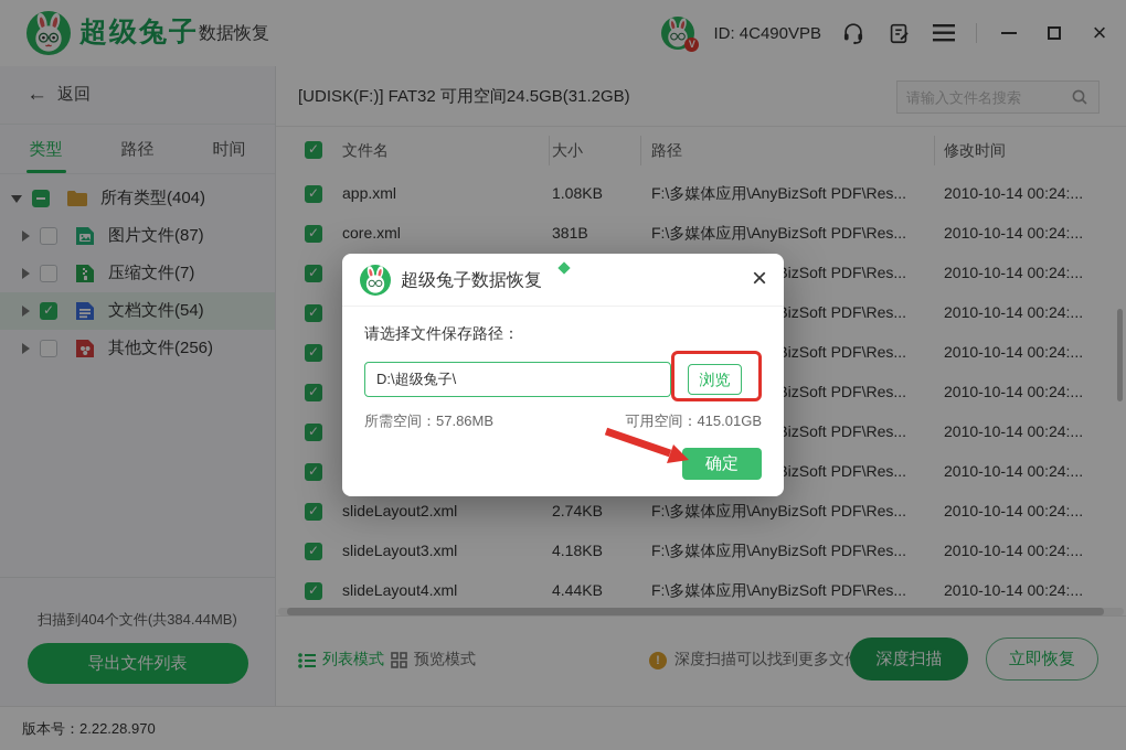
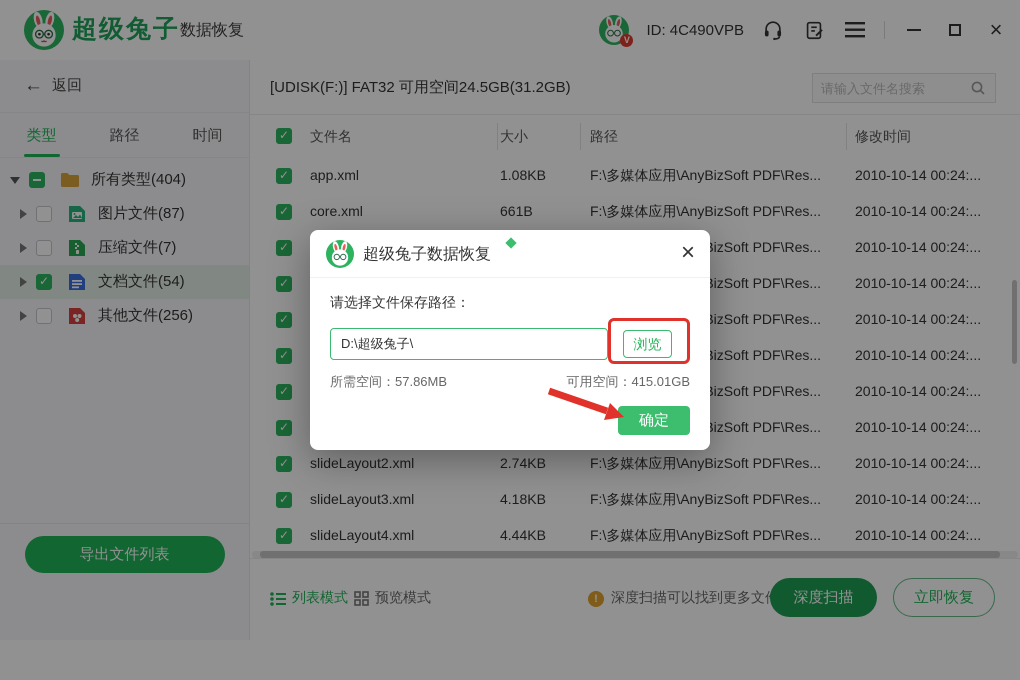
  超级兔子
  数据恢复
  V
  ID: 4C490VPB
  ×
  ←
  返回
  类型
  路径
  时间
  所有类型(404)
  图片文件(87)
  压缩文件(7)
  文档文件(54)
  其他文件(256)
- 扫描到404个文件(共384.44MB)
  导出文件列表
  [UDISK(F:)] FAT32 可用空间24.5GB(31.2GB)
  请输入文件名搜索
  文件名
  大小
  路径
  修改时间
  app.xml
  1.08KB
  F:\多媒体应用\AnyBizSoft PDF\Res...
  2010-10-14 00:24:...
  core.xml
- 381B
+ 661B
  F:\多媒体应用\AnyBizSoft PDF\Res...
  2010-10-14 00:24:...
  2010-10-14 00:24:...
  2010-10-14 00:24:...
  2010-10-14 00:24:...
  2010-10-14 00:24:...
  2010-10-14 00:24:...
  2010-10-14 00:24:...
  slideLayout2.xml
  2.74KB
  F:\多媒体应用\AnyBizSoft PDF\Res...
  2010-10-14 00:24:...
  slideLayout3.xml
  4.18KB
  F:\多媒体应用\AnyBizSoft PDF\Res...
  2010-10-14 00:24:...
  slideLayout4.xml
  4.44KB
  F:\多媒体应用\AnyBizSoft PDF\Res...
  2010-10-14 00:24:...
  列表模式
  预览模式
  !
  深度扫描可以找到更多文
  深度扫描
  立即恢复
- 版本号：2.22.28.970
  超级兔子数据恢复
  ×
  请选择文件保存路径：
  D:\超级兔子\
  浏览
  所需空间：57.86MB
  可用空间：415.01GB
  确定
